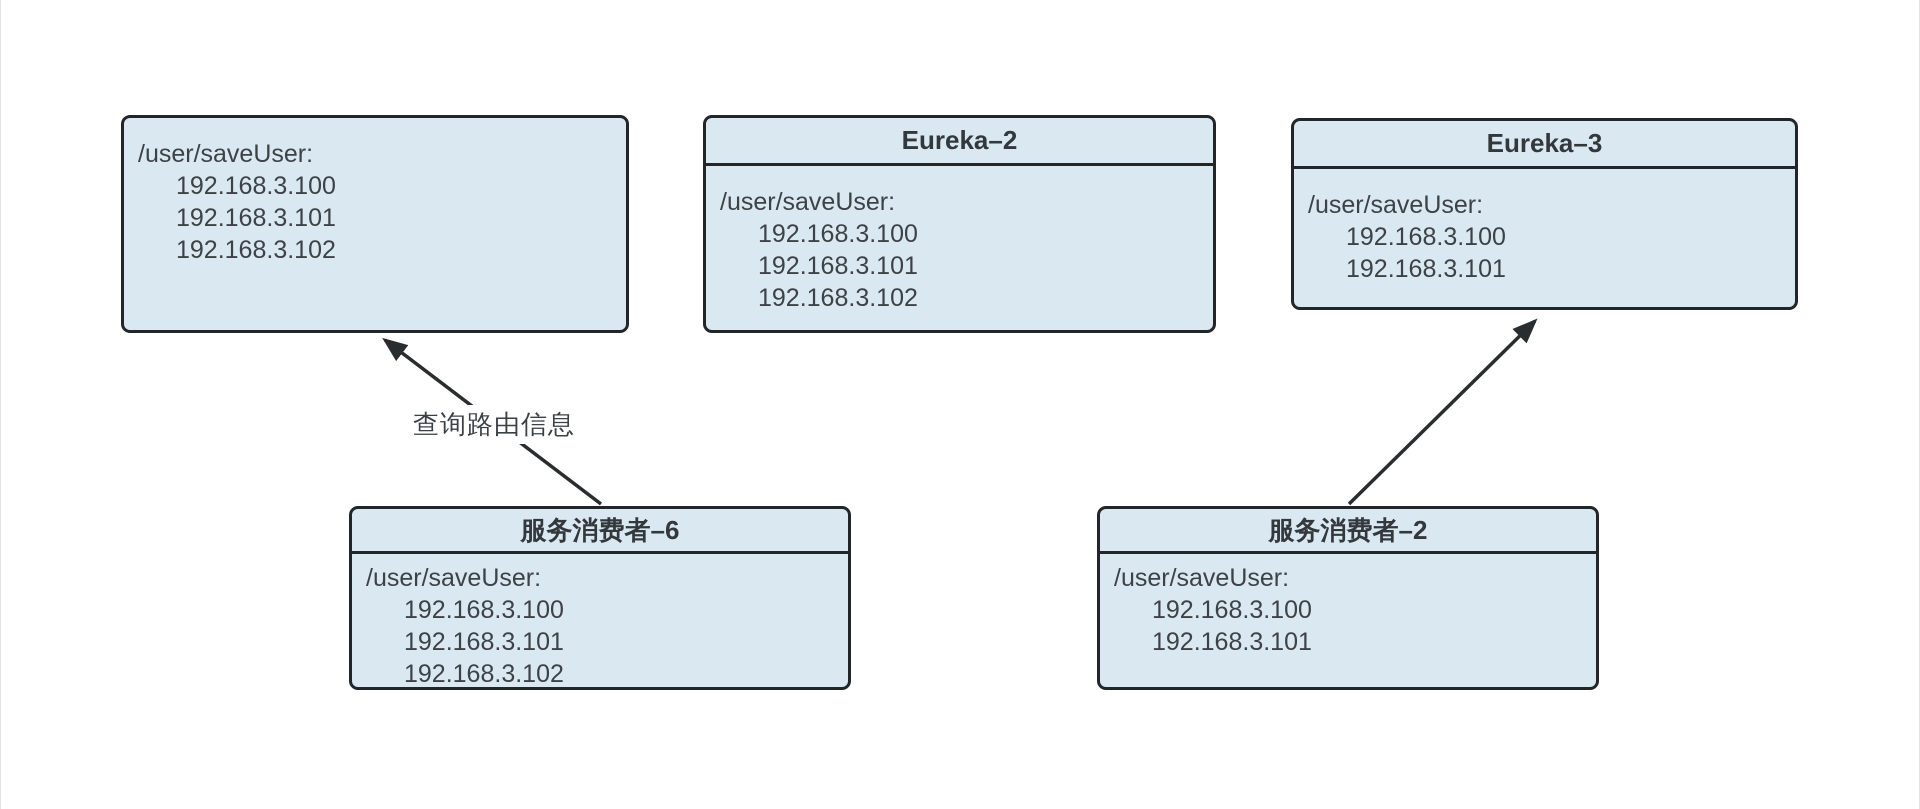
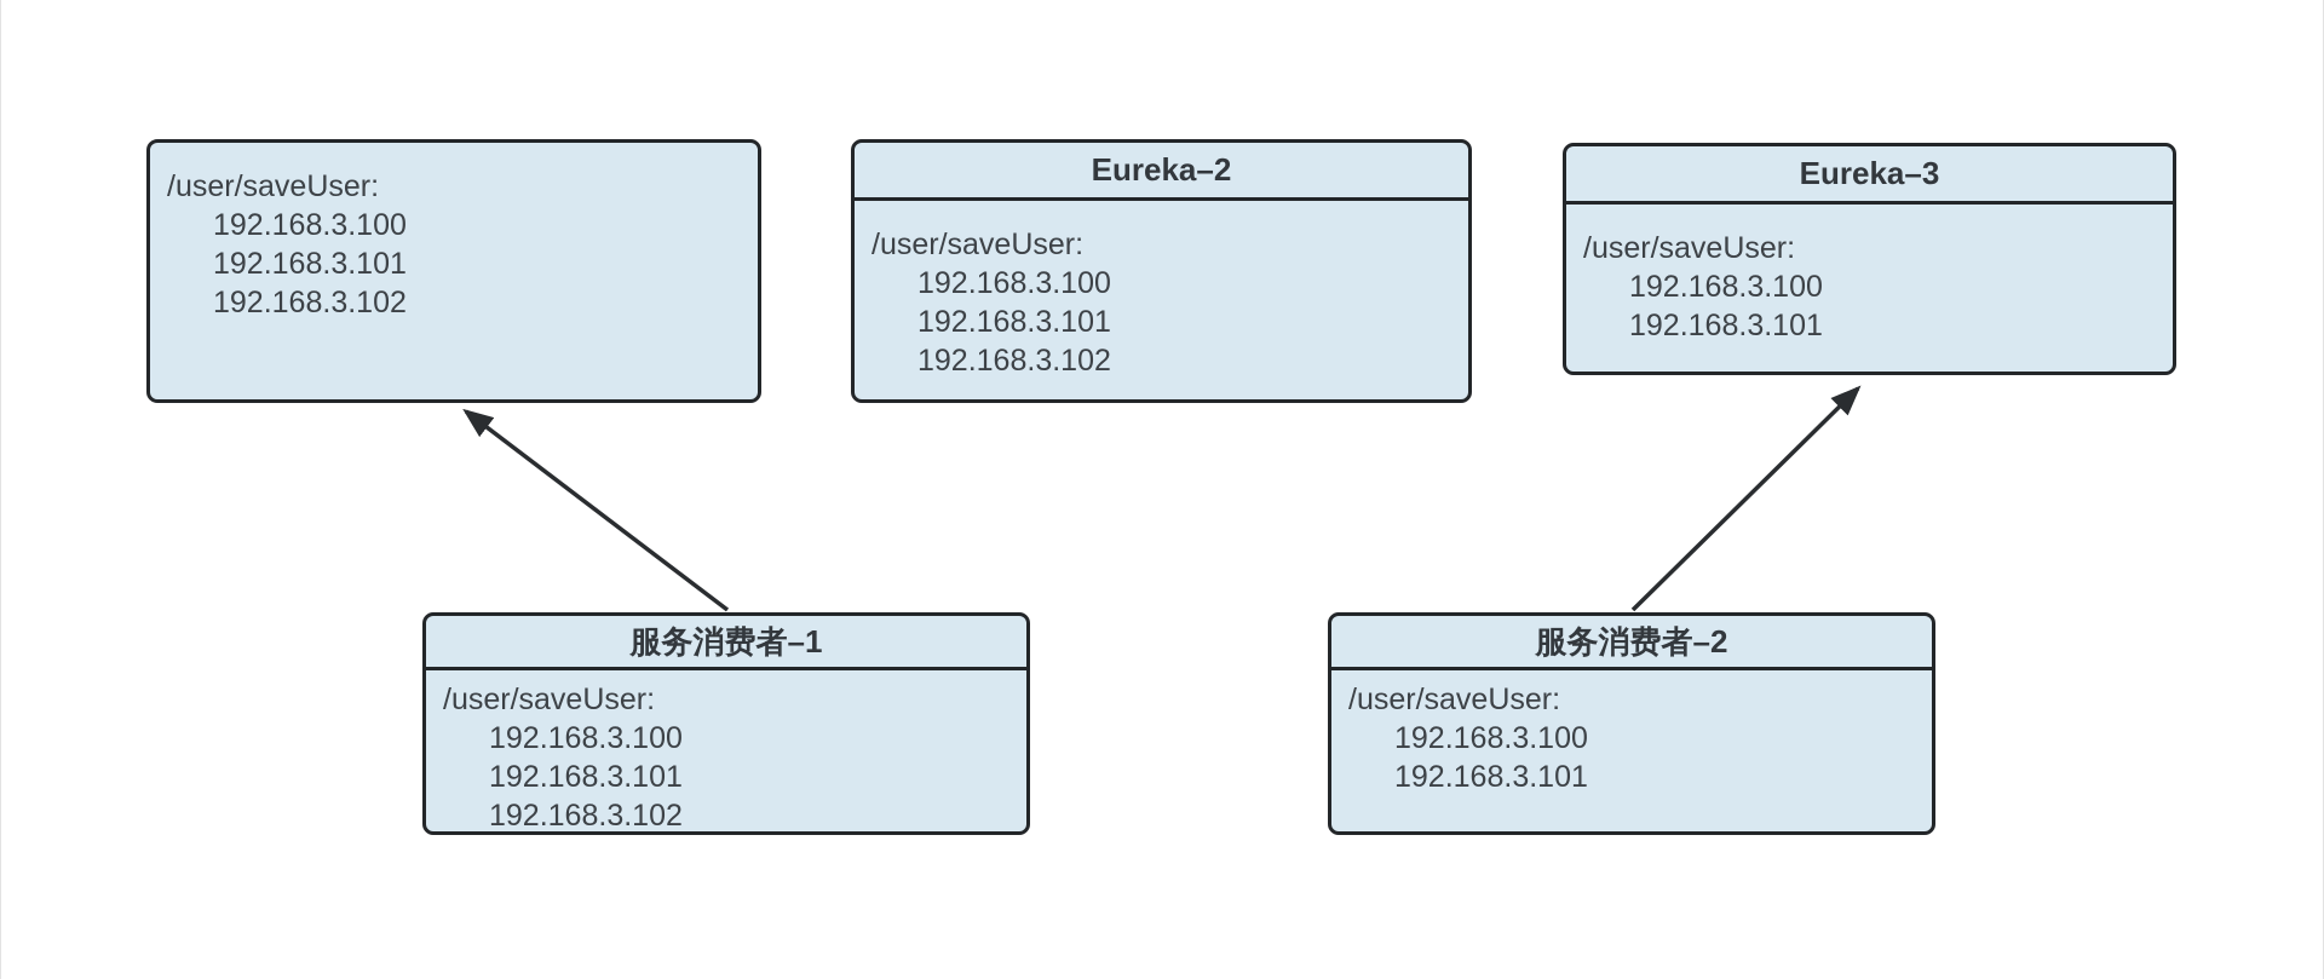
  /user/saveUser:
  192.168.3.100
  192.168.3.101
  192.168.3.102
  Eureka–2
  /user/saveUser:
  192.168.3.100
  192.168.3.101
  192.168.3.102
  Eureka–3
  /user/saveUser:
  192.168.3.100
  192.168.3.101
- 服务消费者–6
+ 服务消费者–1
  /user/saveUser:
  192.168.3.100
  192.168.3.101
  192.168.3.102
  服务消费者–2
  /user/saveUser:
  192.168.3.100
  192.168.3.101
- 查询路由信息
